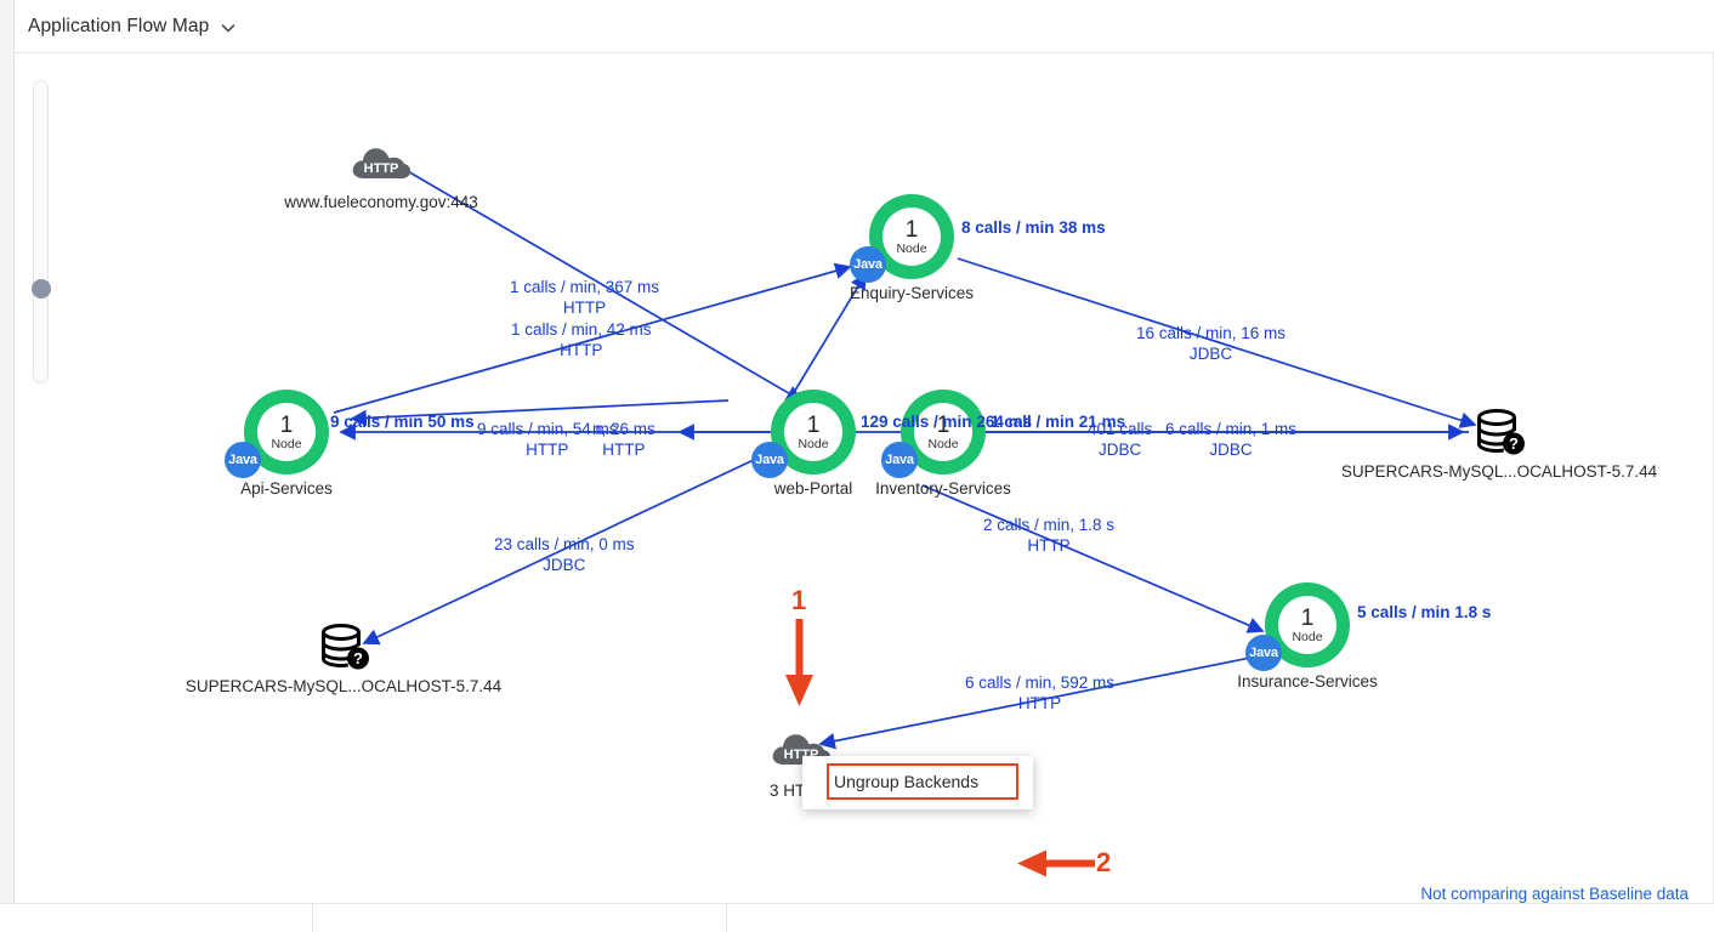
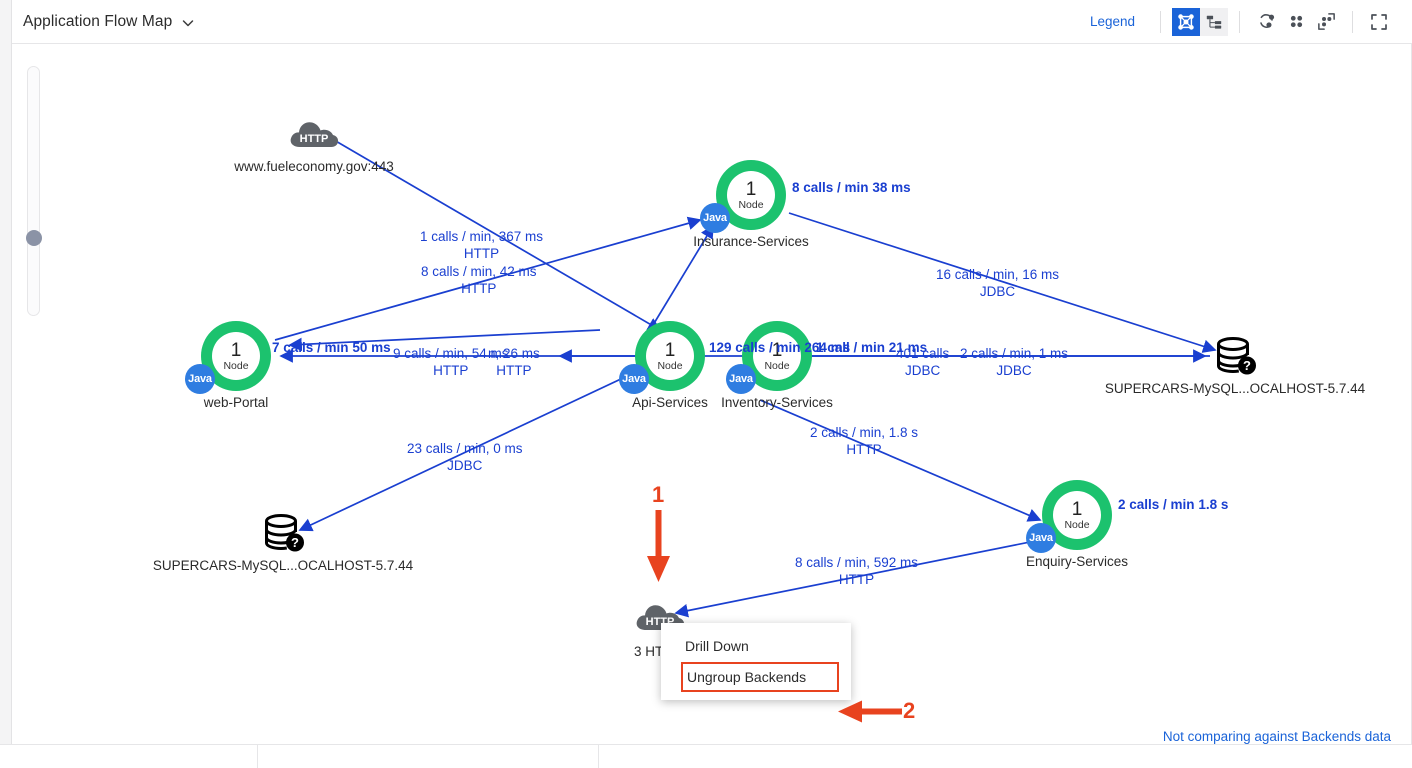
  Application Flow Map
+ Legend
  HTTP
  www.fueleconomy.gov:443
  ?
  SUPERCARS-MySQL...OCALHOST-5.7.44
  ?
  SUPERCARS-MySQL...OCALHOST-5.7.44
  HTTP
  1
  Node
  Java
- Enquiry-Services
+ Insurance-Services
  8 calls / min 38 ms
  1
  Node
  Java
- Api-Services
+ web-Portal
- 9 calls / min 50 ms
+ 7 calls / min 50 ms
  1
  Node
  Java
- web-Portal
+ Api-Services
  129 calls / min 264 ms
  1
  Node
  Java
  Inventory-Services
  1 call / min 21 ms
  1
  Node
  Java
- Insurance-Services
+ Enquiry-Services
- 5 calls / min 1.8 s
+ 2 calls / min 1.8 s
  1 calls / min, 367 ms
  HTTP
- 1 calls / min, 42 ms
+ 8 calls / min, 42 ms
  HTTP
  16 calls / min, 16 ms
  JDBC
  9 calls / min, 54 ms
  HTTP
  n, 26 ms
  HTTP
  401 calls
  JDBC
- 6 calls / min, 1 ms
+ 2 calls / min, 1 ms
  JDBC
  23 calls / min, 0 ms
  JDBC
  2 calls / min, 1.8 s
  HTTP
- 6 calls / min, 592 ms
+ 8 calls / min, 592 ms
  HTTP
+ Drill Down
  Ungroup Backends
  1
  2
- Not comparing against Baseline data
+ Not comparing against Backends data
